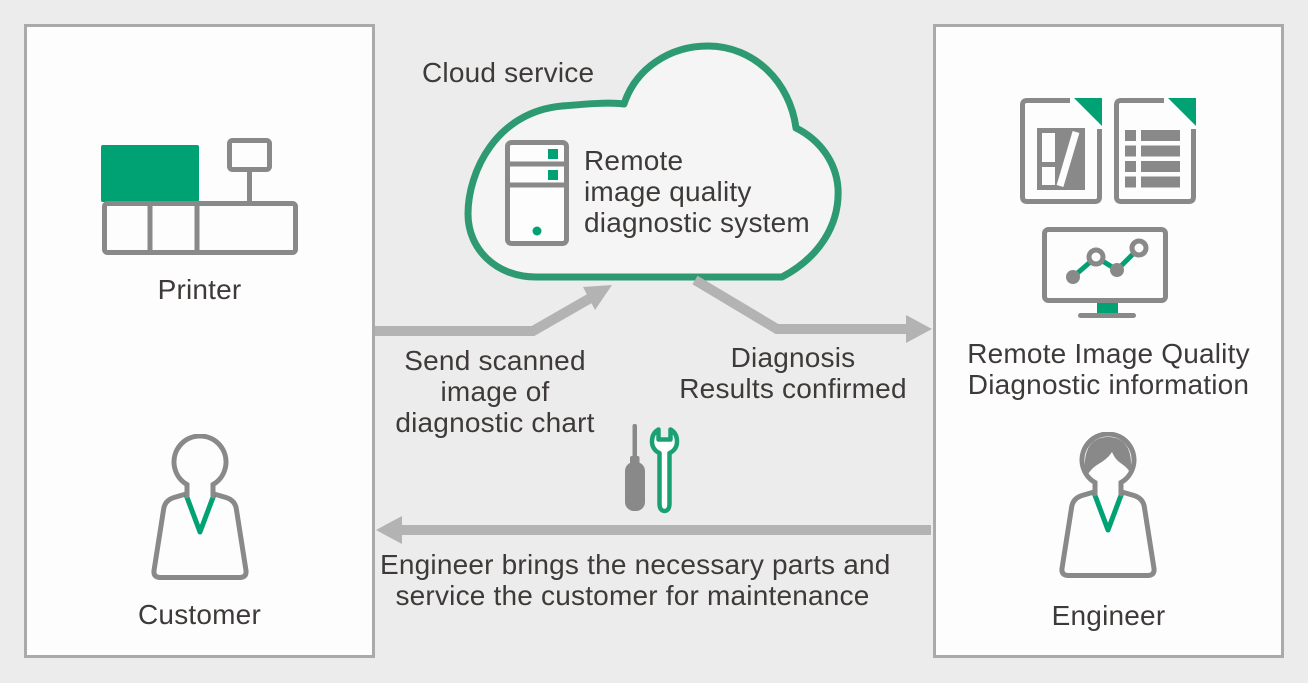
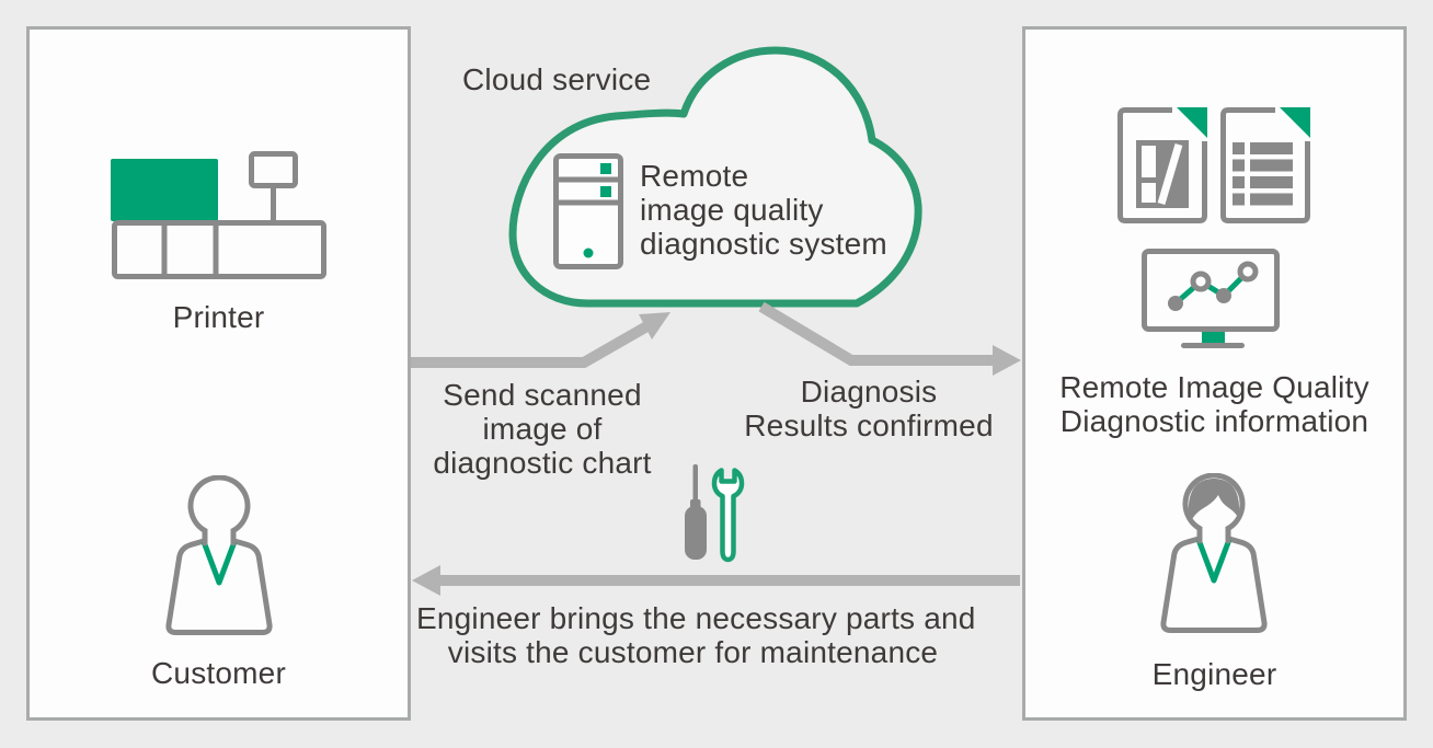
  Cloud service
  Remote
  image quality
  diagnostic system
  Printer
  Customer
  Remote Image Quality
  Diagnostic information
  Engineer
  Send scanned
  image of
  diagnostic chart
  Diagnosis
  Results confirmed
  Engineer brings the necessary parts and
- service the customer for maintenance
+ visits the customer for maintenance
